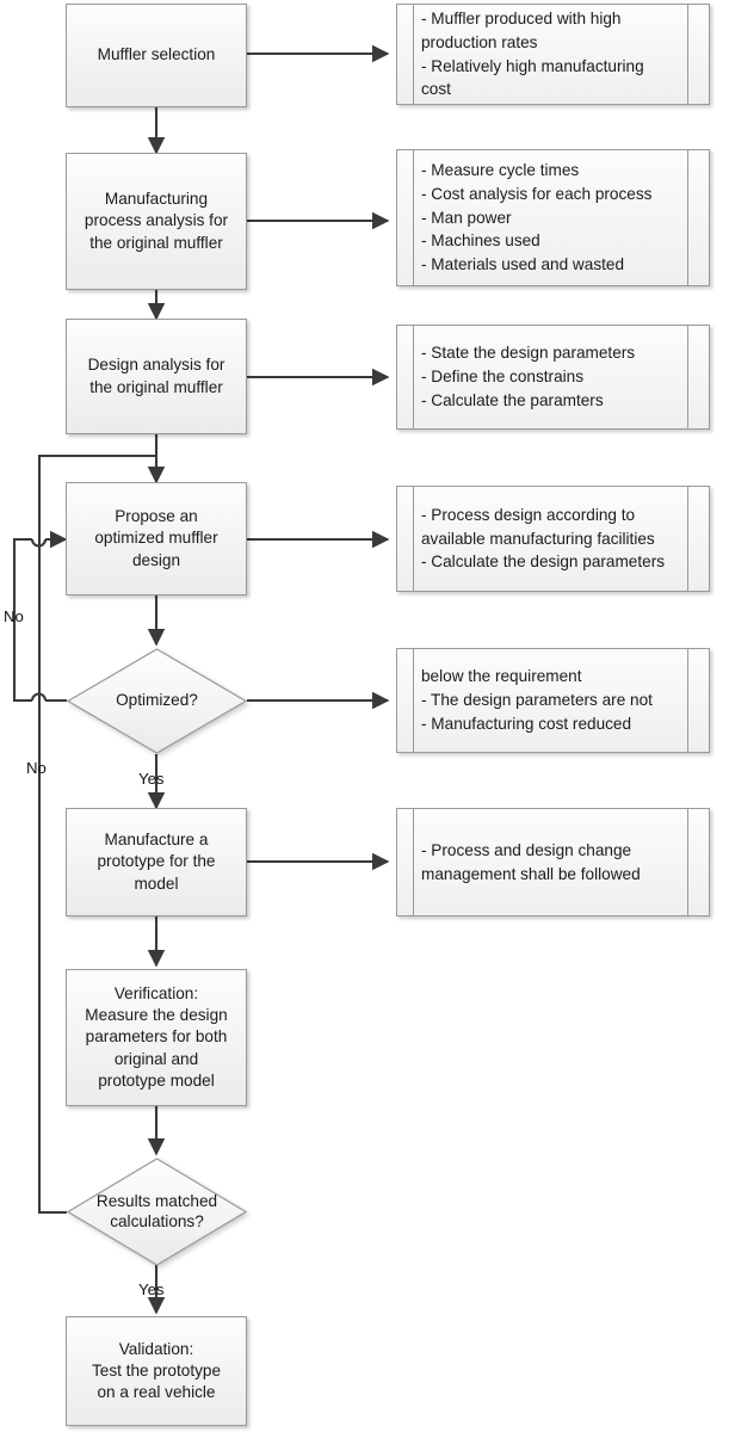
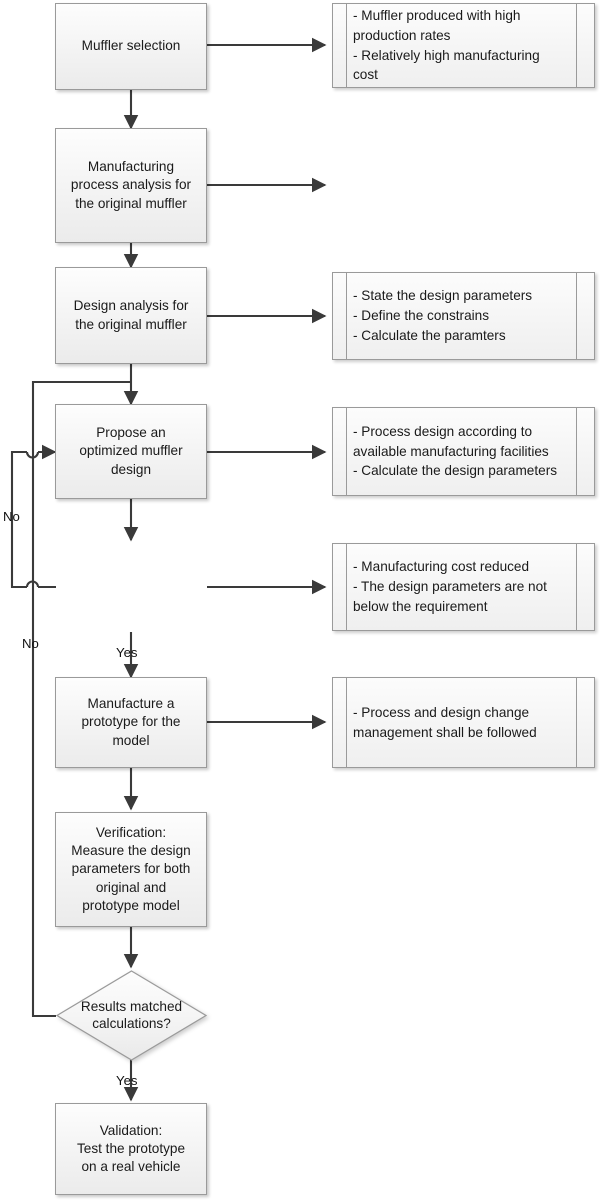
  Muffler selection
  Manufacturing
  process analysis for
  the original muffler
  Design analysis for
  the original muffler
  Propose an
  optimized muffler
  design
  Manufacture a
  prototype for the
  model
  Verification:
  Measure the design
  parameters for both
  original and
  prototype model
  Validation:
  Test the prototype
  on a real vehicle
- Optimized?
  Results matched
  calculations?
  - Muffler produced with high
  production rates
  - Relatively high manufacturing
  cost
- - Measure cycle times
- - Cost analysis for each process
- - Man power
- - Machines used
- - Materials used and wasted
  - State the design parameters
  - Define the constrains
  - Calculate the paramters
  - Process design according to
  available manufacturing facilities
  - Calculate the design parameters
- below the requirement
+ - Manufacturing cost reduced
  - The design parameters are not
- - Manufacturing cost reduced
+ below the requirement
  - Process and design change
  management shall be followed
  No
  Yes
  No
  Yes
